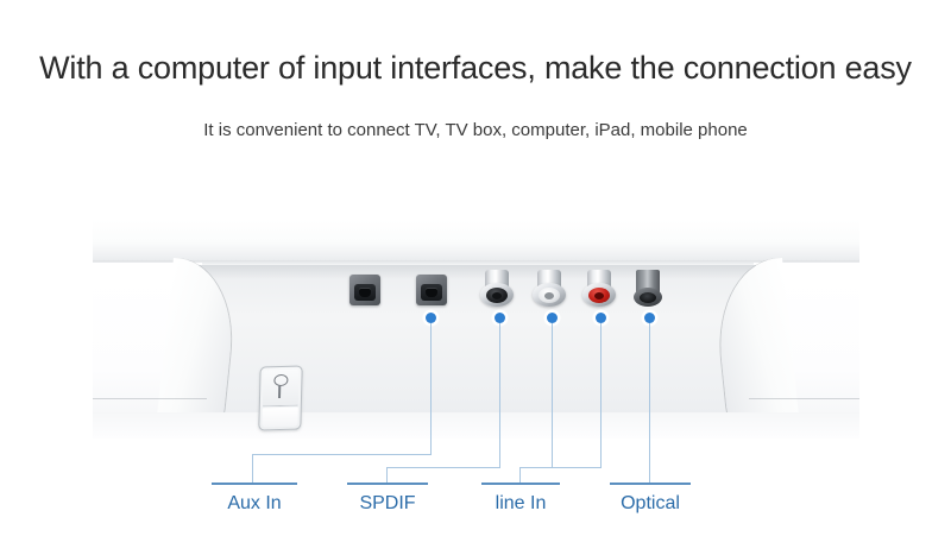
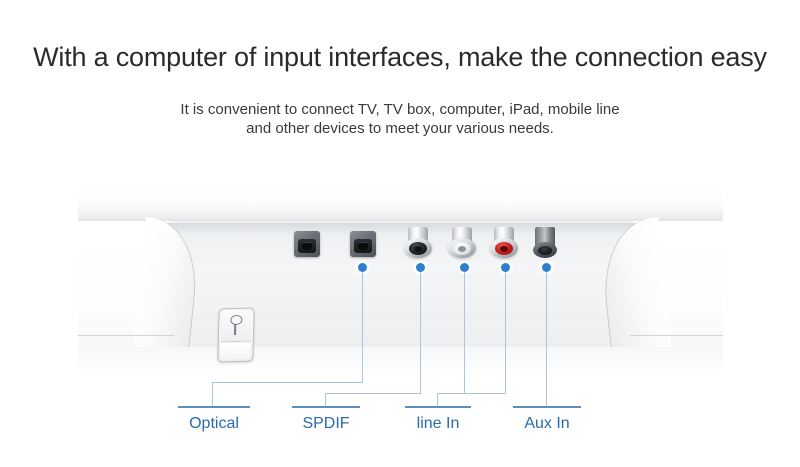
  With a computer of input interfaces, make the connection easy
- It is convenient to connect TV, TV box, computer, iPad, mobile phone
+ It is convenient to connect TV, TV box, computer, iPad, mobile line
+ and other devices to meet your various needs.
- Aux In
+ Optical
  SPDIF
  line In
- Optical
+ Aux In
